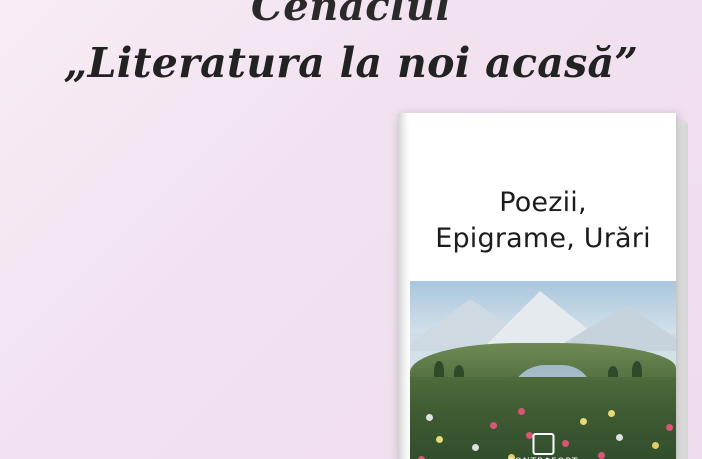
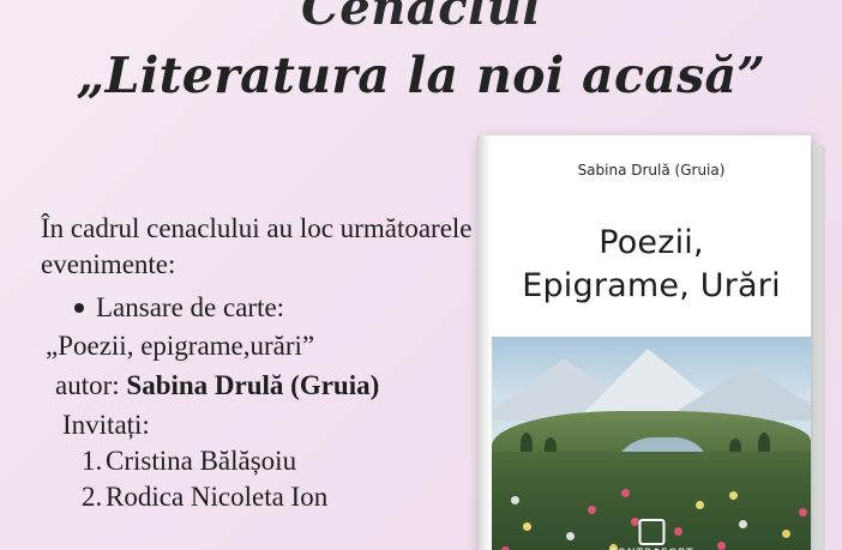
  Cenaclul
  „Literatura la noi acasă”
+ În cadrul cenaclului au loc următoarele evenimente:
+ Lansare de carte:
+ „Poezii, epigrame,urări”
+ autor: Sabina Drulă (Gruia)
+ Invitați:
+ 1.
+ Cristina Bălășoiu
+ 2.
+ Rodica Nicoleta Ion
+ Sabina Drulă (Gruia)
  Poezii,
  Epigrame, Urări
